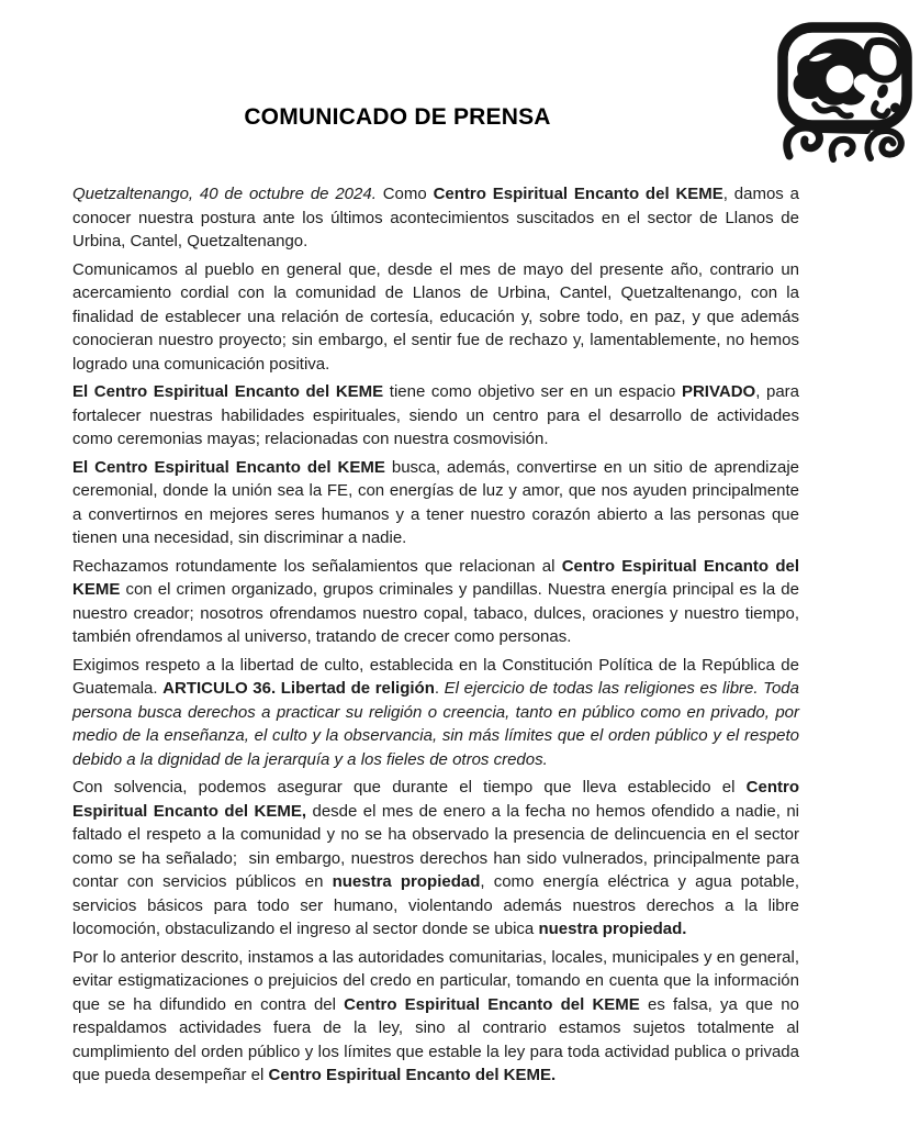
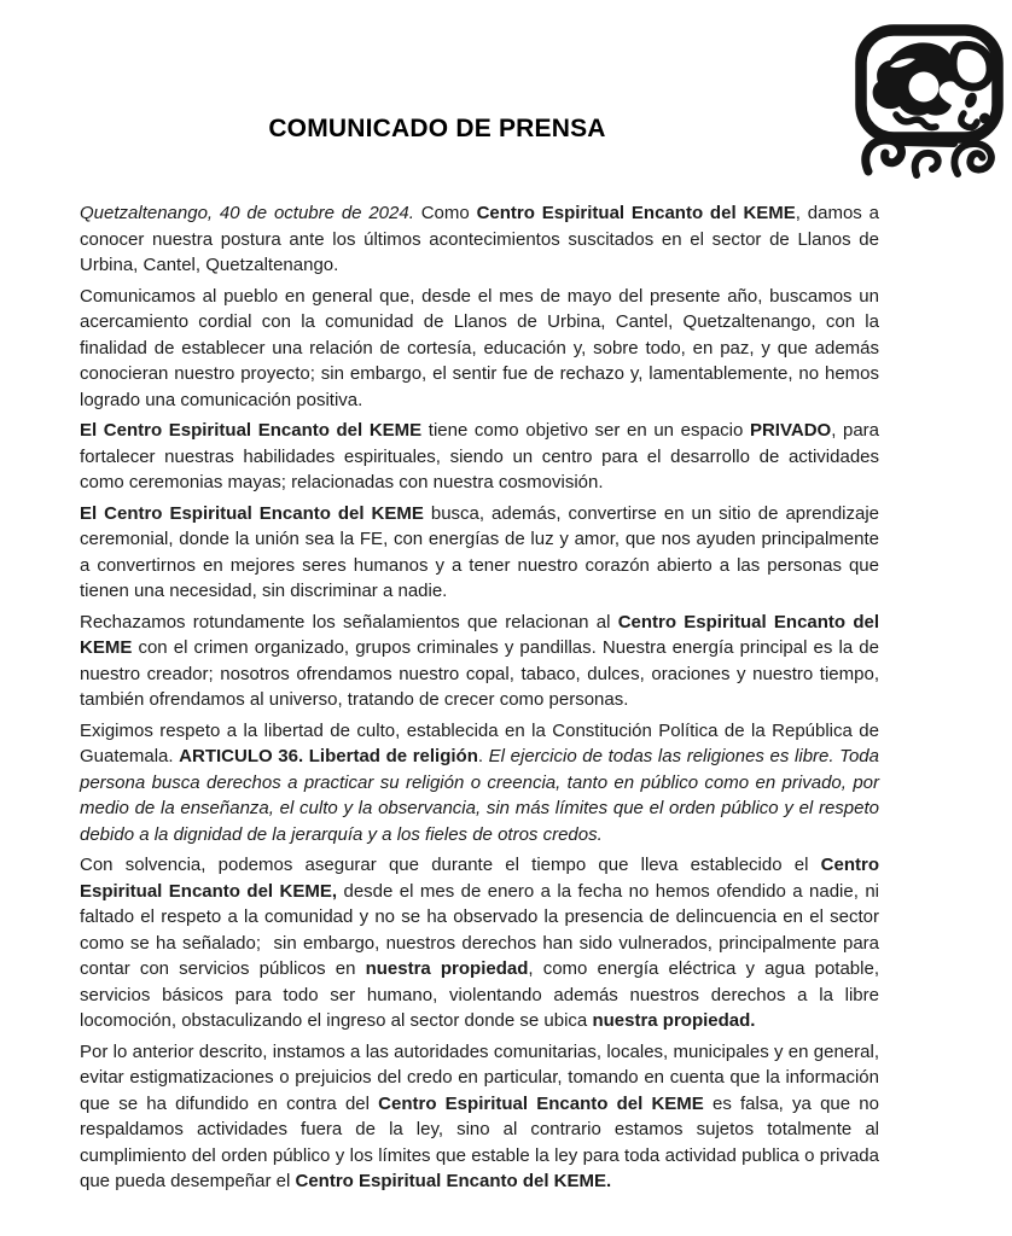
  COMUNICADO DE PRENSA
  Quetzaltenango, 40 de octubre de 2024. Como Centro Espiritual Encanto del KEME, damos a conocer nuestra postura ante los últimos acontecimientos suscitados en el sector de Llanos de Urbina, Cantel, Quetzaltenango.
- Comunicamos al pueblo en general que, desde el mes de mayo del presente año, contrario un acercamiento cordial con la comunidad de Llanos de Urbina, Cantel, Quetzaltenango, con la finalidad de establecer una relación de cortesía, educación y, sobre todo, en paz, y que además conocieran nuestro proyecto; sin embargo, el sentir fue de rechazo y, lamentablemente, no hemos logrado una comunicación positiva.
+ Comunicamos al pueblo en general que, desde el mes de mayo del presente año, buscamos un acercamiento cordial con la comunidad de Llanos de Urbina, Cantel, Quetzaltenango, con la finalidad de establecer una relación de cortesía, educación y, sobre todo, en paz, y que además conocieran nuestro proyecto; sin embargo, el sentir fue de rechazo y, lamentablemente, no hemos logrado una comunicación positiva.
  El Centro Espiritual Encanto del KEME tiene como objetivo ser en un espacio PRIVADO, para fortalecer nuestras habilidades espirituales, siendo un centro para el desarrollo de actividades como ceremonias mayas; relacionadas con nuestra cosmovisión.
  El Centro Espiritual Encanto del KEME busca, además, convertirse en un sitio de aprendizaje ceremonial, donde la unión sea la FE, con energías de luz y amor, que nos ayuden principalmente a convertirnos en mejores seres humanos y a tener nuestro corazón abierto a las personas que tienen una necesidad, sin discriminar a nadie.
  Rechazamos rotundamente los señalamientos que relacionan al Centro Espiritual Encanto del KEME con el crimen organizado, grupos criminales y pandillas. Nuestra energía principal es la de nuestro creador; nosotros ofrendamos nuestro copal, tabaco, dulces, oraciones y nuestro tiempo, también ofrendamos al universo, tratando de crecer como personas.
  Exigimos respeto a la libertad de culto, establecida en la Constitución Política de la República de Guatemala. ARTICULO 36. Libertad de religión. El ejercicio de todas las religiones es libre. Toda persona busca derechos a practicar su religión o creencia, tanto en público como en privado, por medio de la enseñanza, el culto y la observancia, sin más límites que el orden público y el respeto debido a la dignidad de la jerarquía y a los fieles de otros credos.
  Con solvencia, podemos asegurar que durante el tiempo que lleva establecido el Centro Espiritual Encanto del KEME, desde el mes de enero a la fecha no hemos ofendido a nadie, ni faltado el respeto a la comunidad y no se ha observado la presencia de delincuencia en el sector como se ha señalado; sin embargo, nuestros derechos han sido vulnerados, principalmente para contar con servicios públicos en nuestra propiedad, como energía eléctrica y agua potable, servicios básicos para todo ser humano, violentando además nuestros derechos a la libre locomoción, obstaculizando el ingreso al sector donde se ubica nuestra propiedad.
  Por lo anterior descrito, instamos a las autoridades comunitarias, locales, municipales y en general, evitar estigmatizaciones o prejuicios del credo en particular, tomando en cuenta que la información que se ha difundido en contra del Centro Espiritual Encanto del KEME es falsa, ya que no respaldamos actividades fuera de la ley, sino al contrario estamos sujetos totalmente al cumplimiento del orden público y los límites que estable la ley para toda actividad publica o privada que pueda desempeñar el Centro Espiritual Encanto del KEME.
